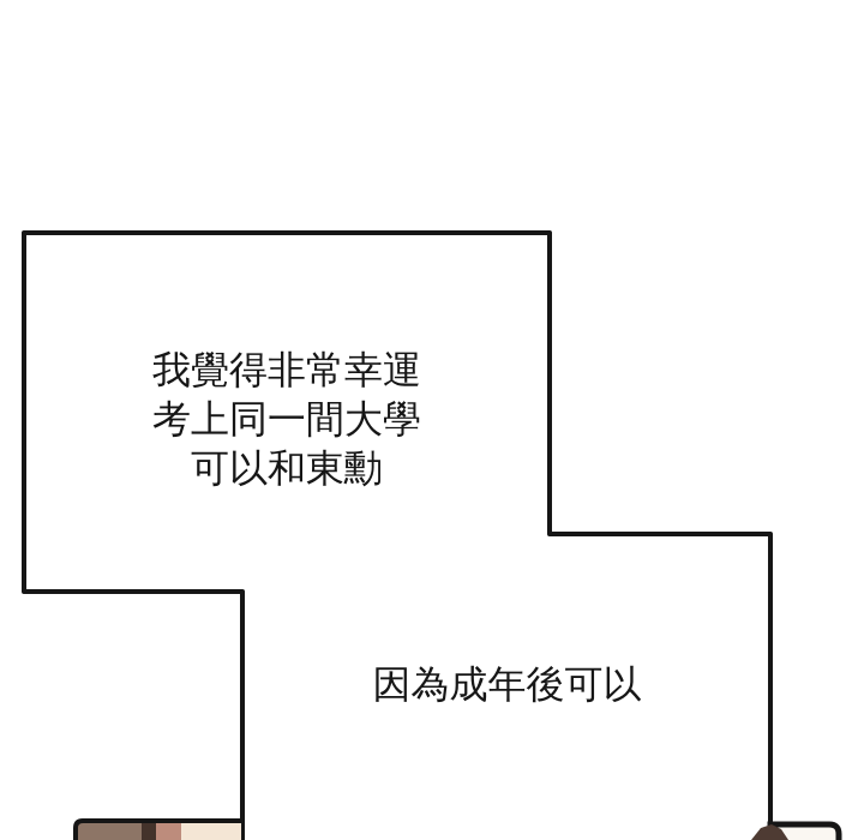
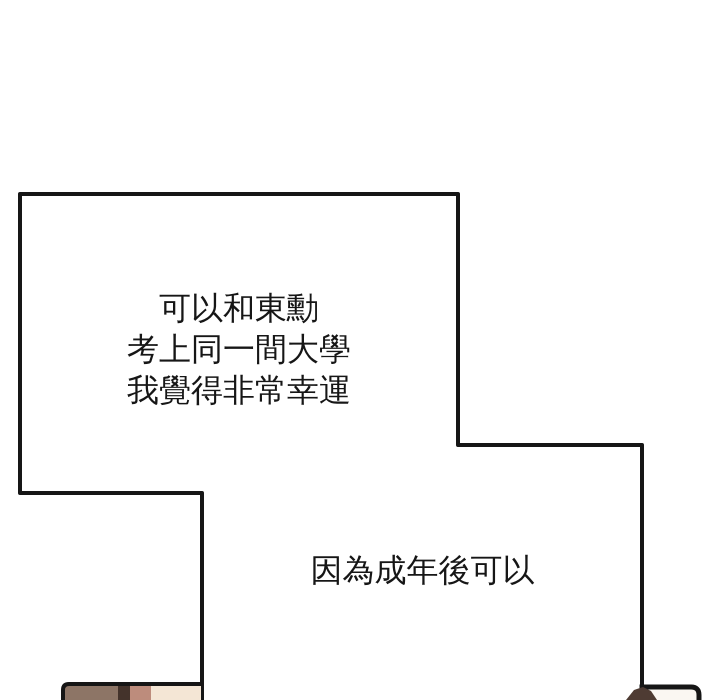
- 我覺得非常幸運
+ 可以和東勳
  考上同一間大學
- 可以和東勳
+ 我覺得非常幸運
  因為成年後可以
